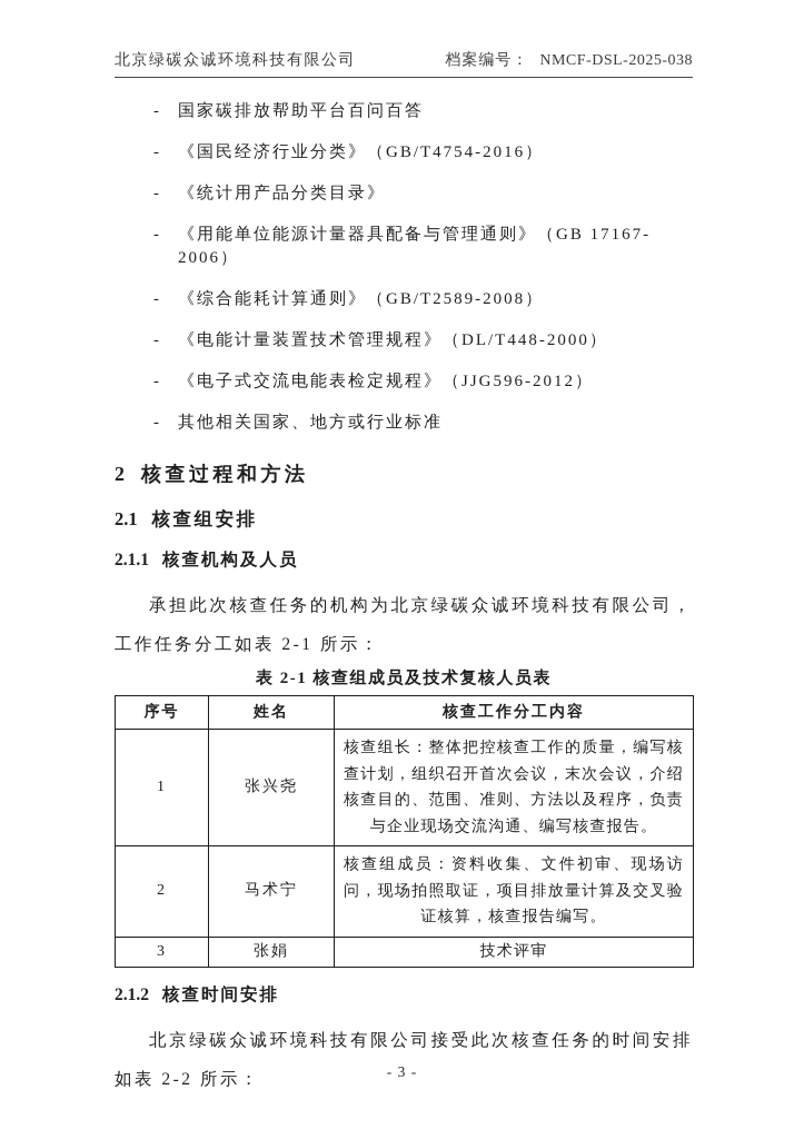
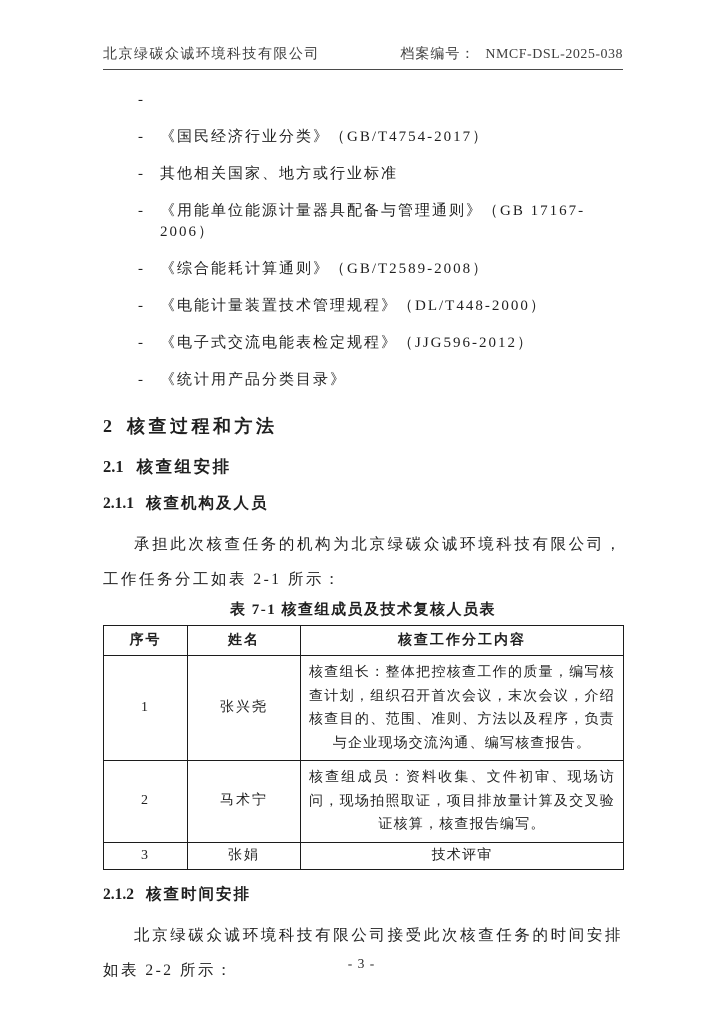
  北京绿碳众诚环境科技有限公司
  档案编号：
  NMCF-DSL-2025-038
  -
- 国家碳排放帮助平台百问百答
  -
- 《国民经济行业分类》（GB/T4754-2016）
+ 《国民经济行业分类》（GB/T4754-2017）
  -
- 《统计用产品分类目录》
+ 其他相关国家、地方或行业标准
  -
  《用能单位能源计量器具配备与管理通则》（GB 17167-2006）
  -
  《综合能耗计算通则》（GB/T2589-2008）
  -
  《电能计量装置技术管理规程》（DL/T448-2000）
  -
  《电子式交流电能表检定规程》（JJG596-2012）
  -
- 其他相关国家、地方或行业标准
+ 《统计用产品分类目录》
  2 核查过程和方法
  2.1 核查组安排
  2.1.1 核查机构及人员
  承担此次核查任务的机构为北京绿碳众诚环境科技有限公司，工作任务分工如表 2-1 所示：
- 表 2-1 核查组成员及技术复核人员表
+ 表 7-1 核查组成员及技术复核人员表
  序号	姓名	核查工作分工内容
  1	张兴尧	核查组长：整体把控核查工作的质量，编写核查计划，组织召开首次会议，末次会议，介绍核查目的、范围、准则、方法以及程序，负责与企业现场交流沟通、编写核查报告。
  2	马术宁	核查组成员：资料收集、文件初审、现场访问，现场拍照取证，项目排放量计算及交叉验证核算，核查报告编写。
  3	张娟	技术评审
  2.1.2 核查时间安排
  北京绿碳众诚环境科技有限公司接受此次核查任务的时间安排如表 2-2 所示：
  - 3 -
